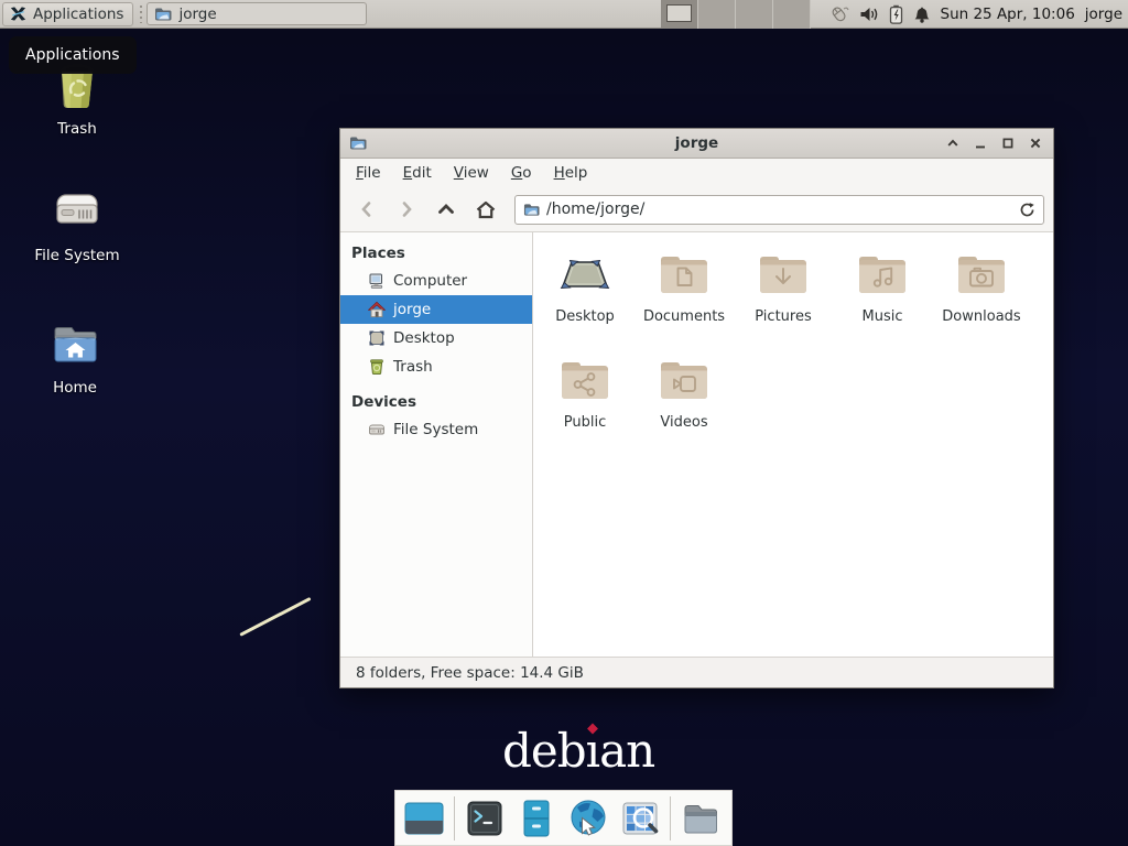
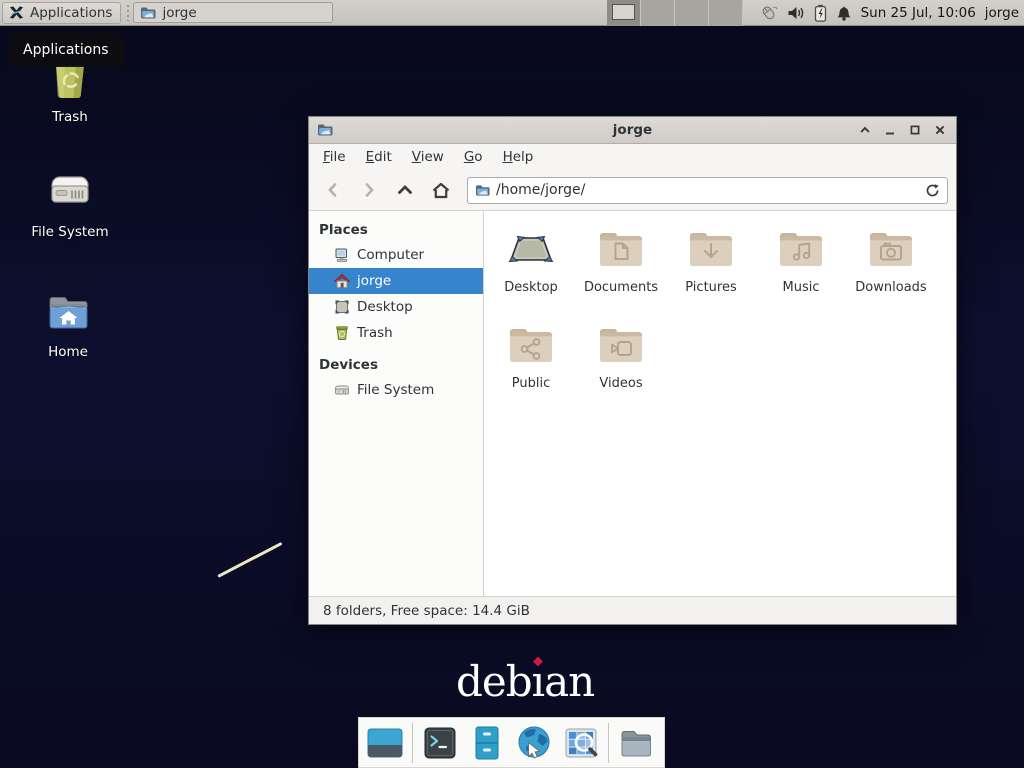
  Applications
  jorge
- Sun 25 Apr, 10:06
+ Sun 25 Jul, 10:06
  jorge
  Applications
  Trash
  File System
  Home
  debıan
  jorge
  File
  Edit
  View
  Go
  Help
  /home/jorge/
  Places
  Computer
  jorge
  Desktop
  Trash
  Devices
  File System
  Desktop
  Documents
  Pictures
  Music
  Downloads
  Public
  Videos
  8 folders, Free space: 14.4 GiB
